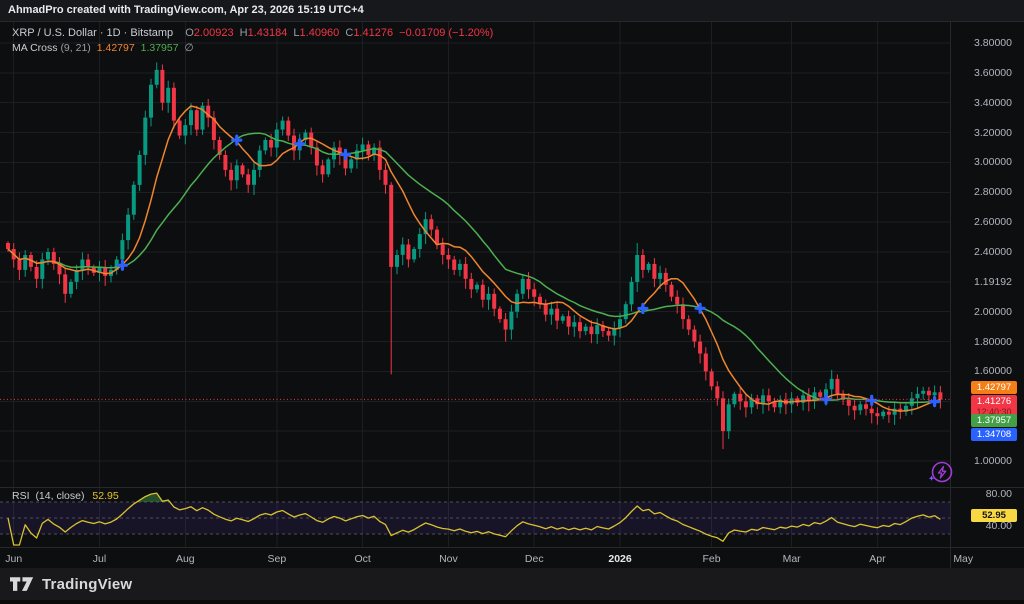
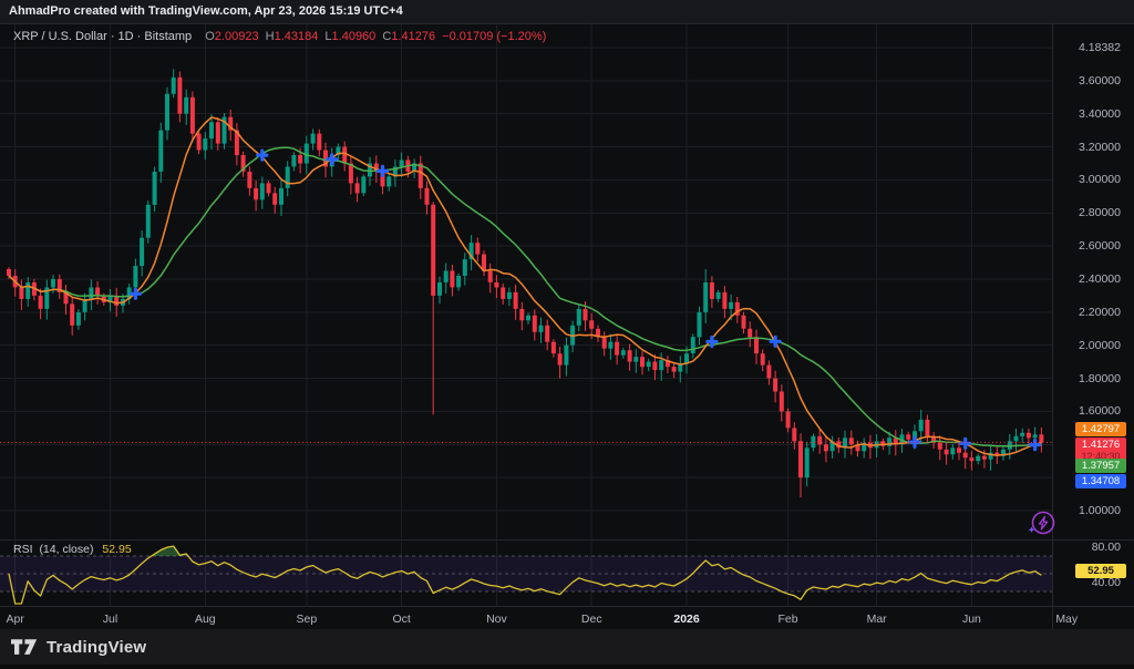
  AhmadPro created with TradingView.com, Apr 23, 2026 15:19 UTC+4
  XRP / U.S. Dollar · 1D · Bitstamp O2.00923 H1.43184 L1.40960 C1.41276 −0.01709 (−1.20%)
- MA Cross (9, 21) 1.42797 1.37957 ∅
  RSI (14, close) 52.95
- 3.80000
+ 4.18382
  3.60000
  3.40000
  3.20000
  3.00000
  2.80000
  2.60000
  2.40000
- 1.19192
+ 2.20000
  2.00000
  1.80000
  1.60000
  1.00000
  80.00
  40.00
  1.42797
  1.41276
  12:40:30
  1.37957
  1.34708
  52.95
- Jun
+ Apr
  Jul
  Aug
  Sep
  Oct
  Nov
  Dec
  2026
  Feb
  Mar
- Apr
+ Jun
  May
  TradingView
